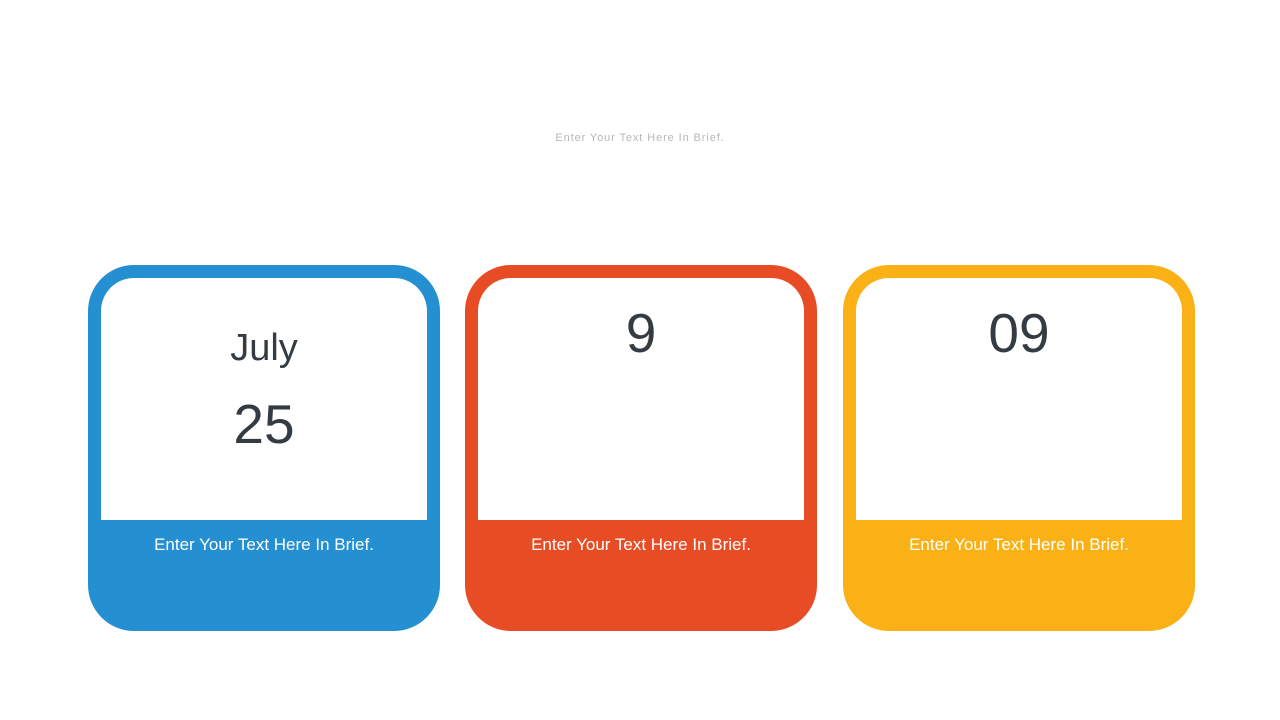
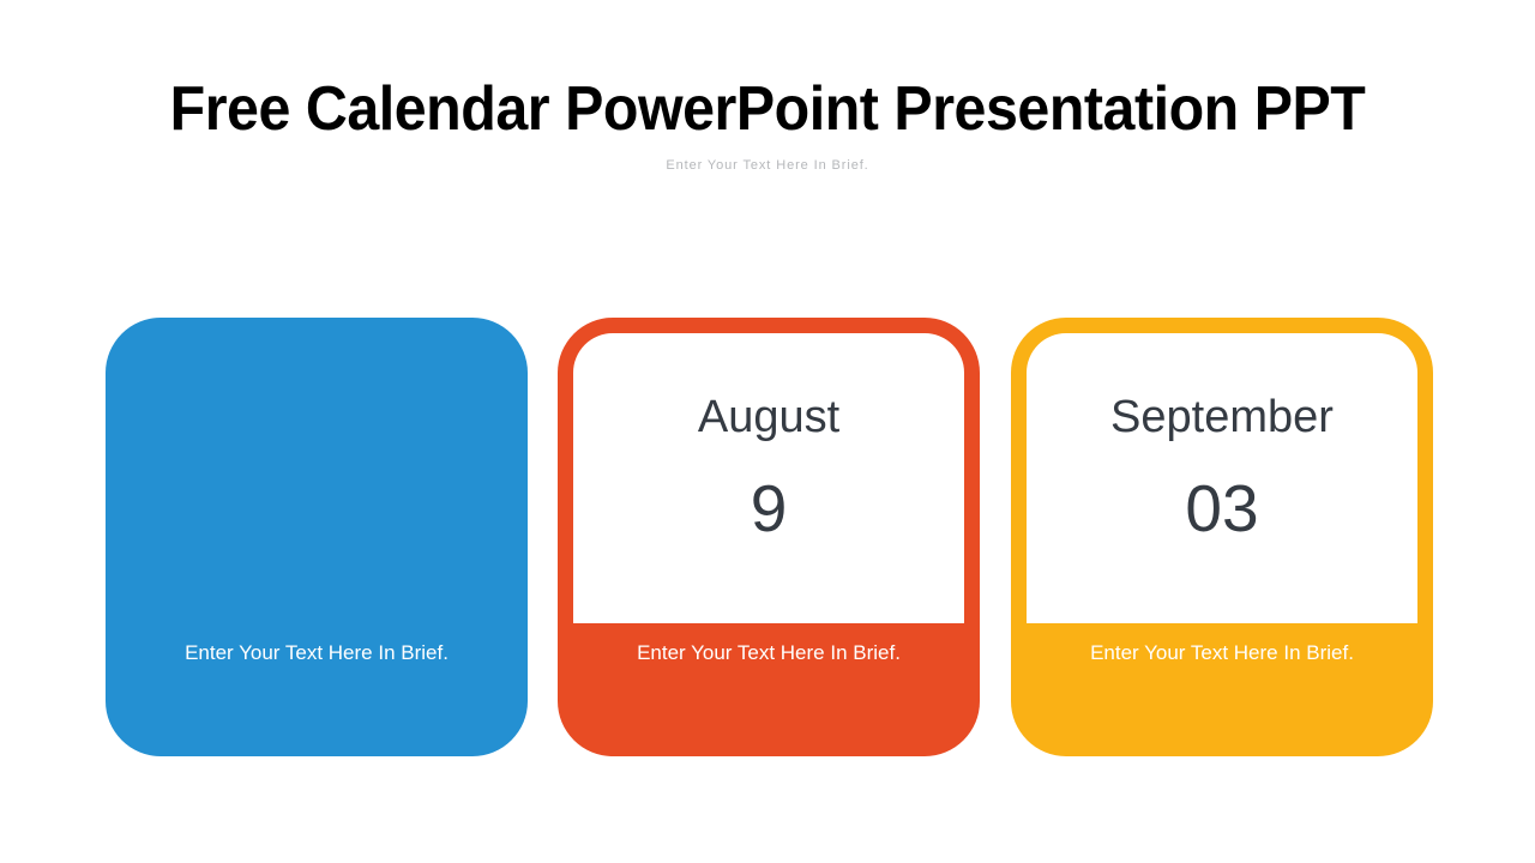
+ Free Calendar PowerPoint Presentation PPT
  Enter Your Text Here In Brief.
- July
- 25
  Enter Your Text Here In Brief.
+ August
  9
  Enter Your Text Here In Brief.
+ September
- 09
+ 03
  Enter Your Text Here In Brief.
